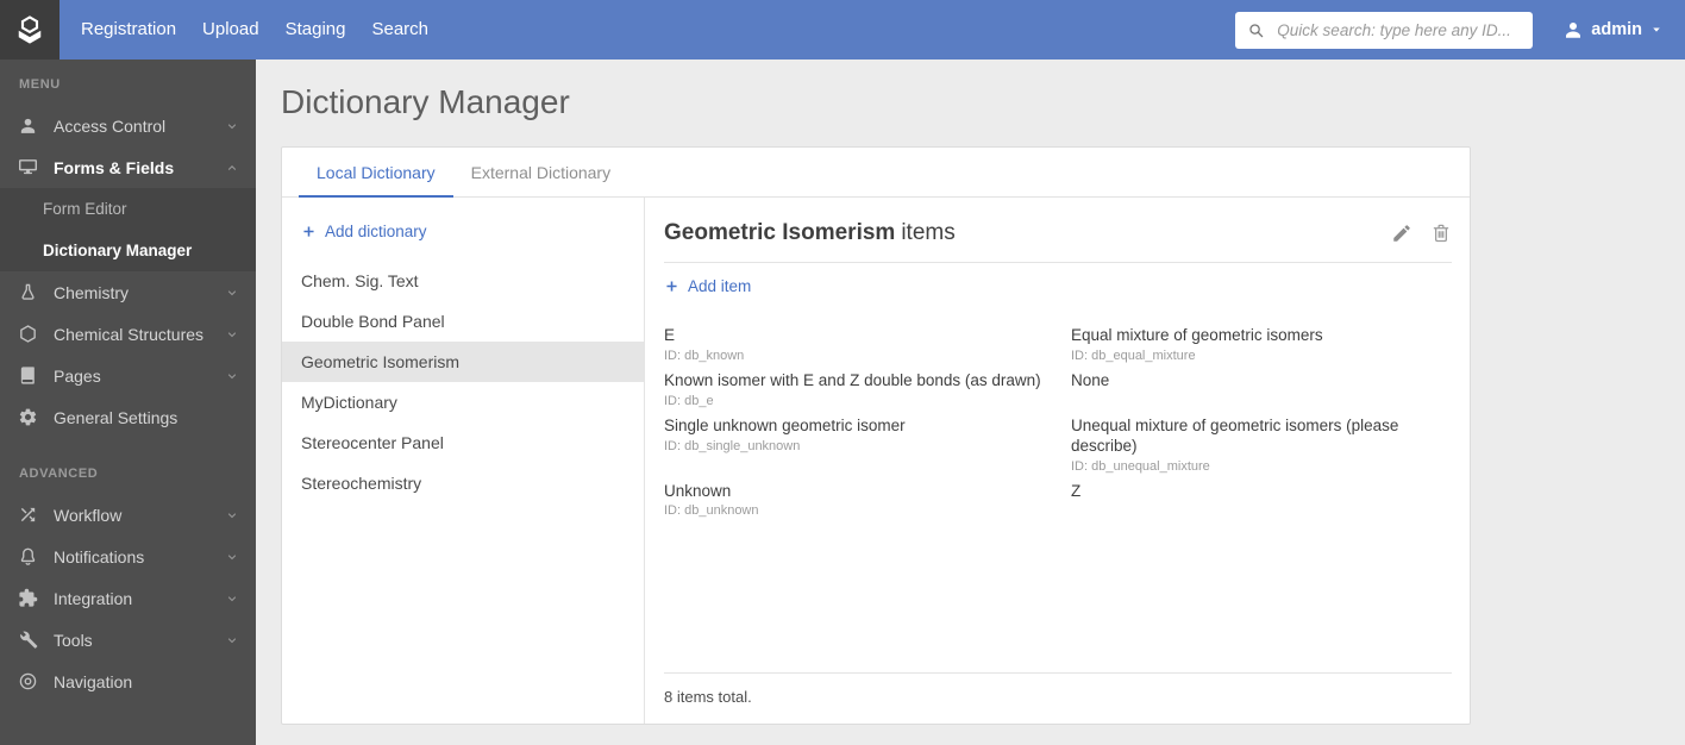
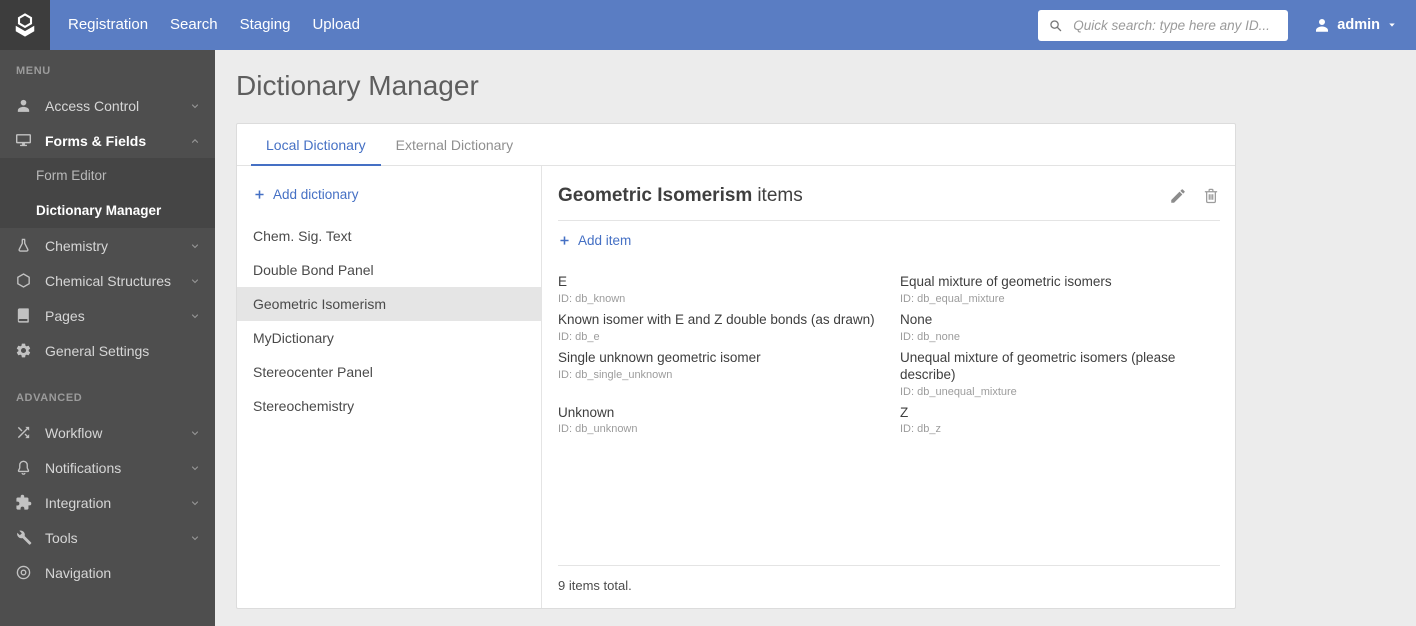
  Registration
- Upload
+ Search
  Staging
- Search
+ Upload
  Quick search: type here any ID...
  admin
  MENU
  Access Control
  Forms & Fields
  Form Editor
  Dictionary Manager
  Chemistry
  Chemical Structures
  Pages
  General Settings
  ADVANCED
  Workflow
  Notifications
  Integration
  Tools
  Navigation
  Dictionary Manager
  Local Dictionary
  External Dictionary
  Add dictionary
  Chem. Sig. Text
  Double Bond Panel
  Geometric Isomerism
  MyDictionary
  Stereocenter Panel
  Stereochemistry
  Geometric Isomerism items
  Add item
  E
  ID: db_known
  Equal mixture of geometric isomers
  ID: db_equal_mixture
  Known isomer with E and Z double bonds (as drawn)
  ID: db_e
  None
+ ID: db_none
  Single unknown geometric isomer
  ID: db_single_unknown
  Unequal mixture of geometric isomers (please describe)
  ID: db_unequal_mixture
  Unknown
  ID: db_unknown
  Z
+ ID: db_z
- 8 items total.
+ 9 items total.
